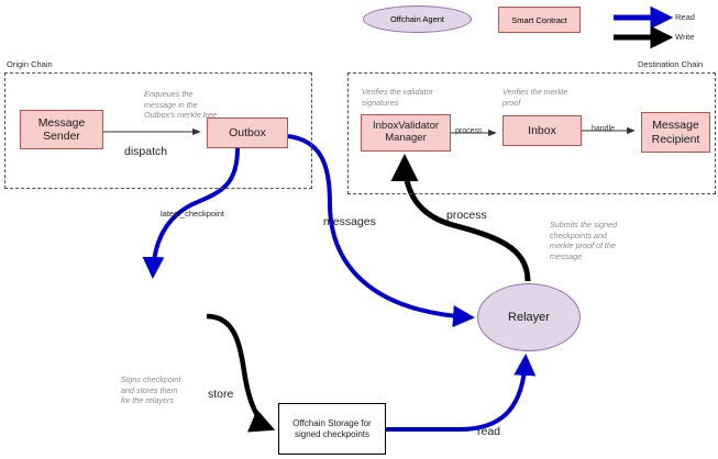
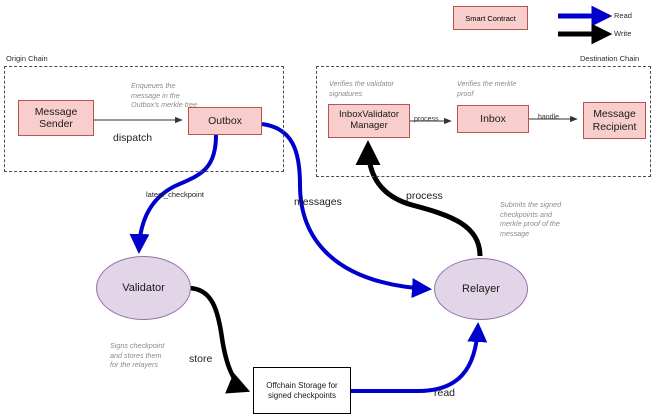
- Offchain Agent
  Smart Contract
  Read
  Write
  Origin Chain
  Message
  Sender
  Enqueues the
  message in the
  Outbox's merkle tree
  dispatch
  Outbox
  Destination Chain
  Verifies the validator
  signatures
  Verifies the merkle
  proof
  InboxValidator
  Manager
  Inbox
  Message
  Recipient
  latest_checkpoint
  messages
  process
  Submits the signed
  checkpoints and
  merkle proof of the
  message
+ Validator
  Relayer
  Signs checkpoint
  and stores them
  for the relayers
  store
  Offchain Storage for
  signed checkpoints
  read
